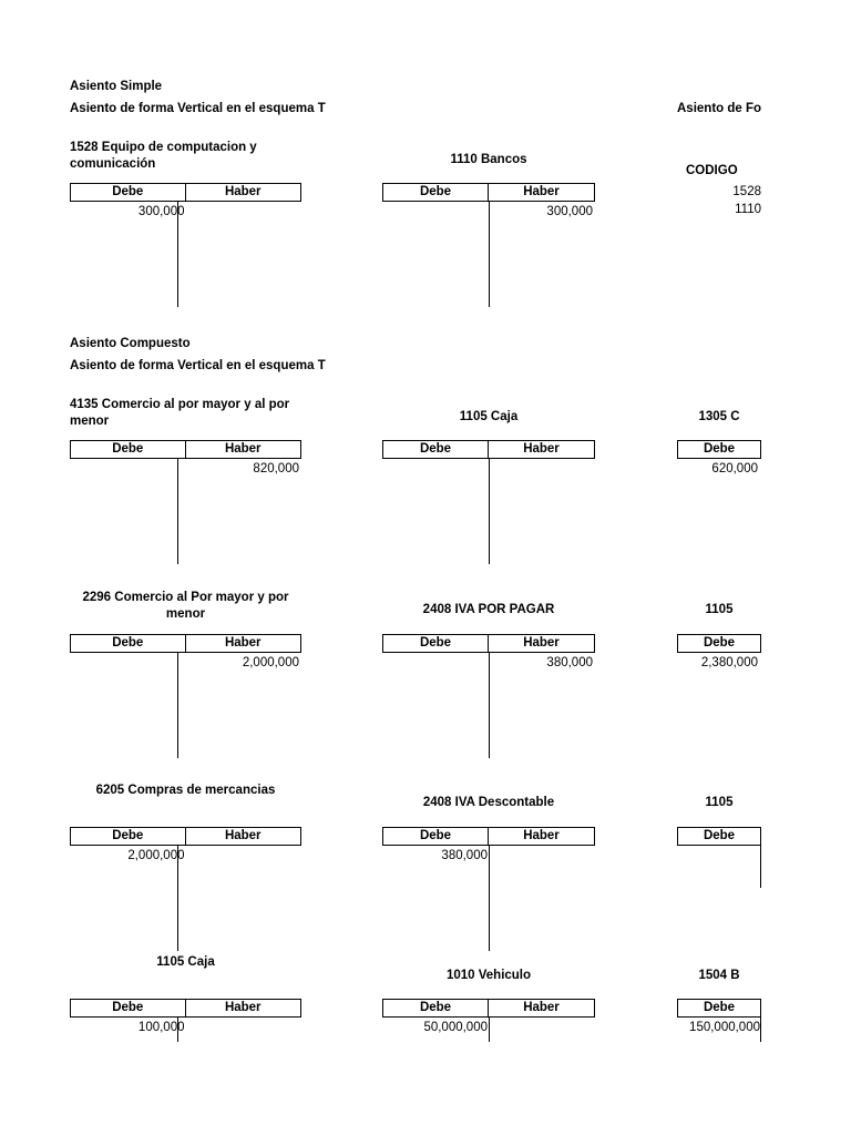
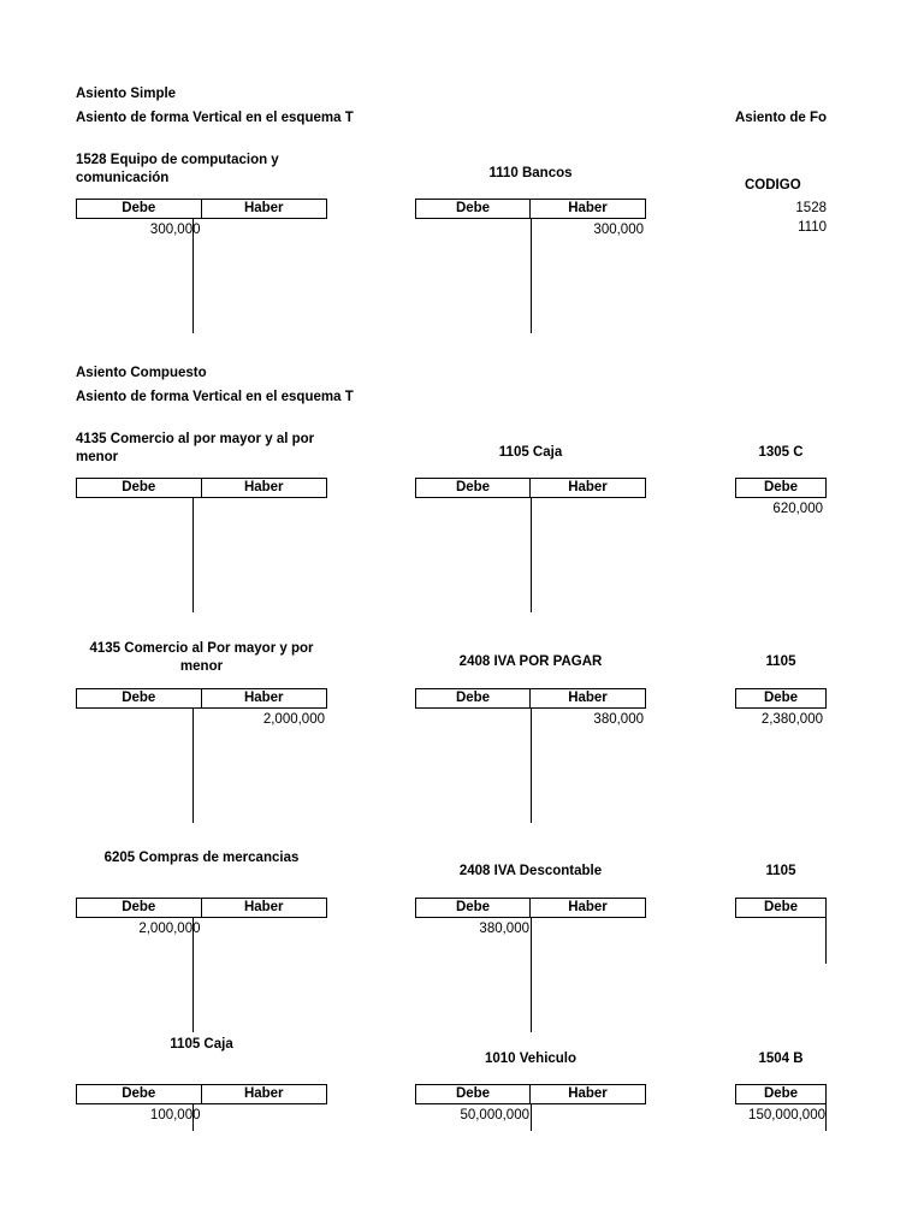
  Asiento Simple
  Asiento de forma Vertical en el esquema T
  Asiento de Fo
  CODIGO
  1528
  1110
  1528 Equipo de computacion y
  comunicación
  Debe
  Haber
  300,000
  1110 Bancos
  Debe
  Haber
  300,000
  Asiento Compuesto
  Asiento de forma Vertical en el esquema T
  4135 Comercio al por mayor y al por
  menor
  Debe
  Haber
- 820,000
  1105 Caja
  Debe
  Haber
  1305 C
  Debe
  620,000
- 2296 Comercio al Por mayor y por
+ 4135 Comercio al Por mayor y por
  menor
  Debe
  Haber
  2,000,000
  2408 IVA POR PAGAR
  Debe
  Haber
  380,000
  1105
  Debe
  2,380,000
  6205 Compras de mercancias
  Debe
  Haber
  2,000,000
  2408 IVA Descontable
  Debe
  Haber
  380,000
  1105
  Debe
  1105 Caja
  Debe
  Haber
  100,000
  1010 Vehiculo
  Debe
  Haber
  50,000,000
  1504 B
  Debe
  150,000,000
